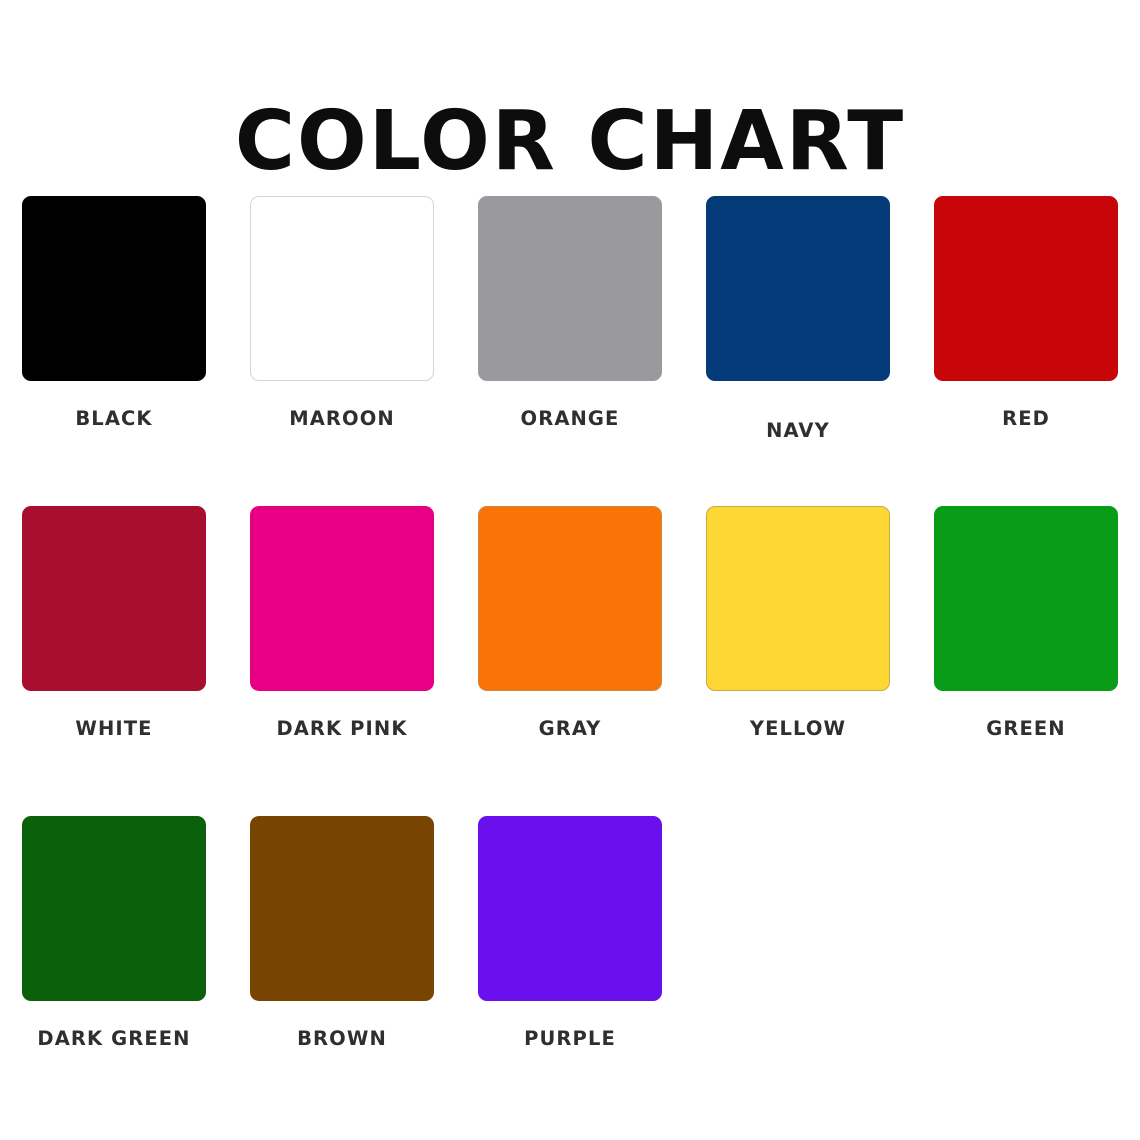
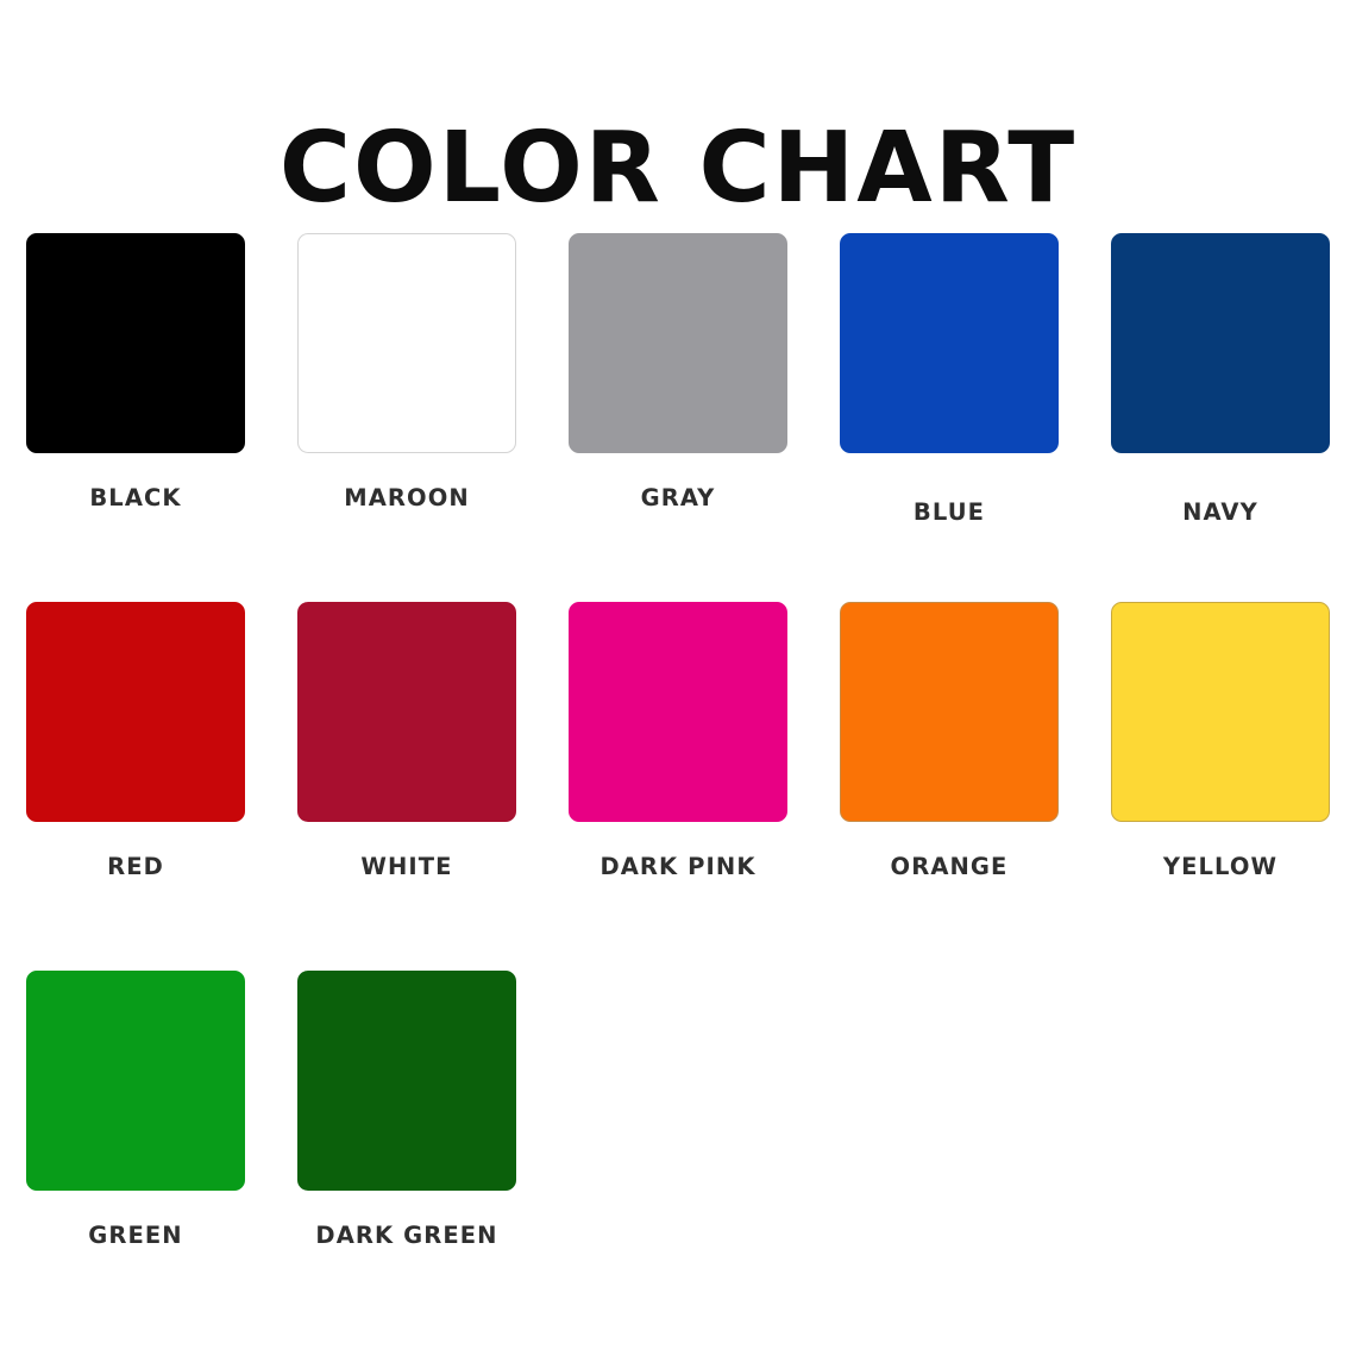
  COLOR CHART
  BLACK
  MAROON
- ORANGE
+ GRAY
+ BLUE
  NAVY
  RED
  WHITE
  DARK PINK
- GRAY
+ ORANGE
  YELLOW
  GREEN
  DARK GREEN
- BROWN
- PURPLE
